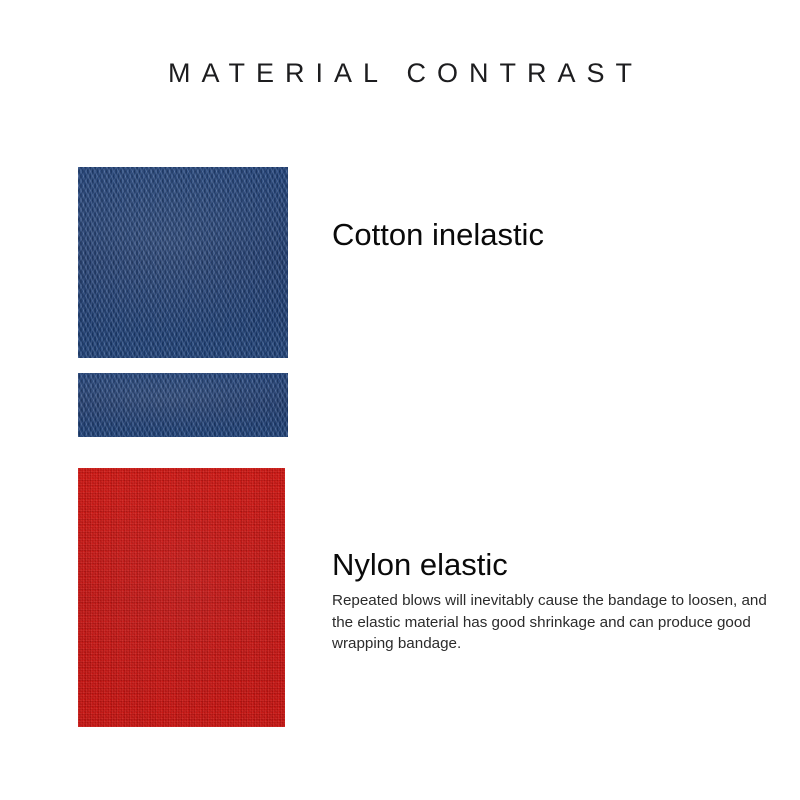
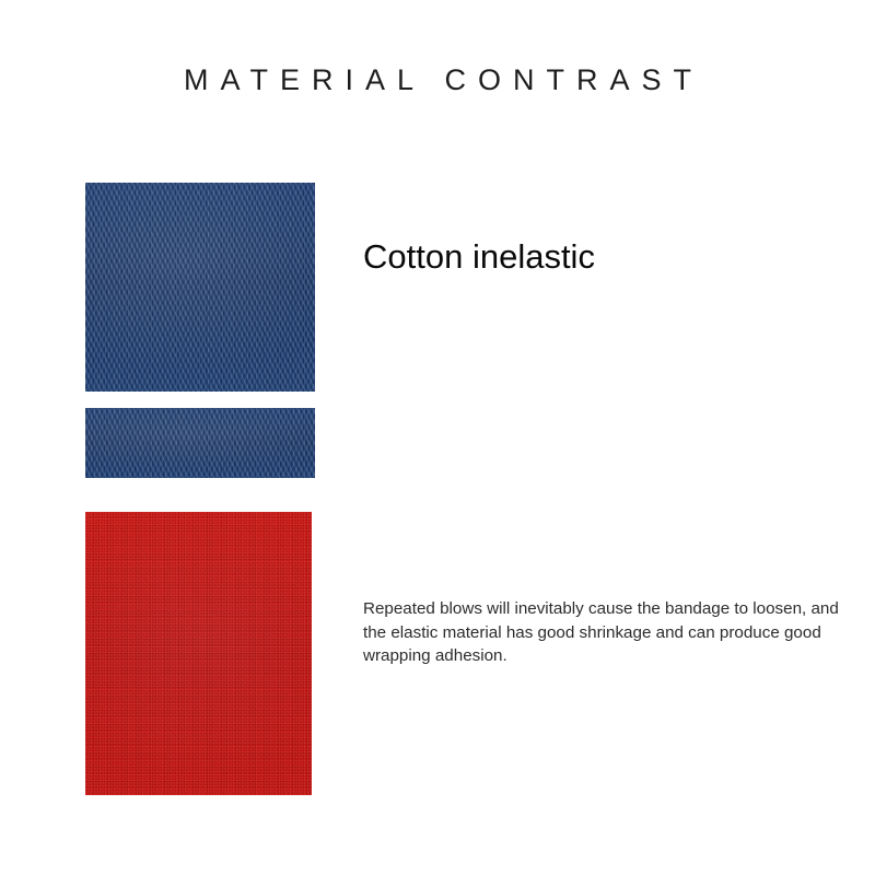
  MATERIAL CONTRAST
  Cotton inelastic
- Nylon elastic
- Repeated blows will inevitably cause the bandage to loosen, and the elastic material has good shrinkage and can produce good wrapping bandage.
+ Repeated blows will inevitably cause the bandage to loosen, and the elastic material has good shrinkage and can produce good wrapping adhesion.
